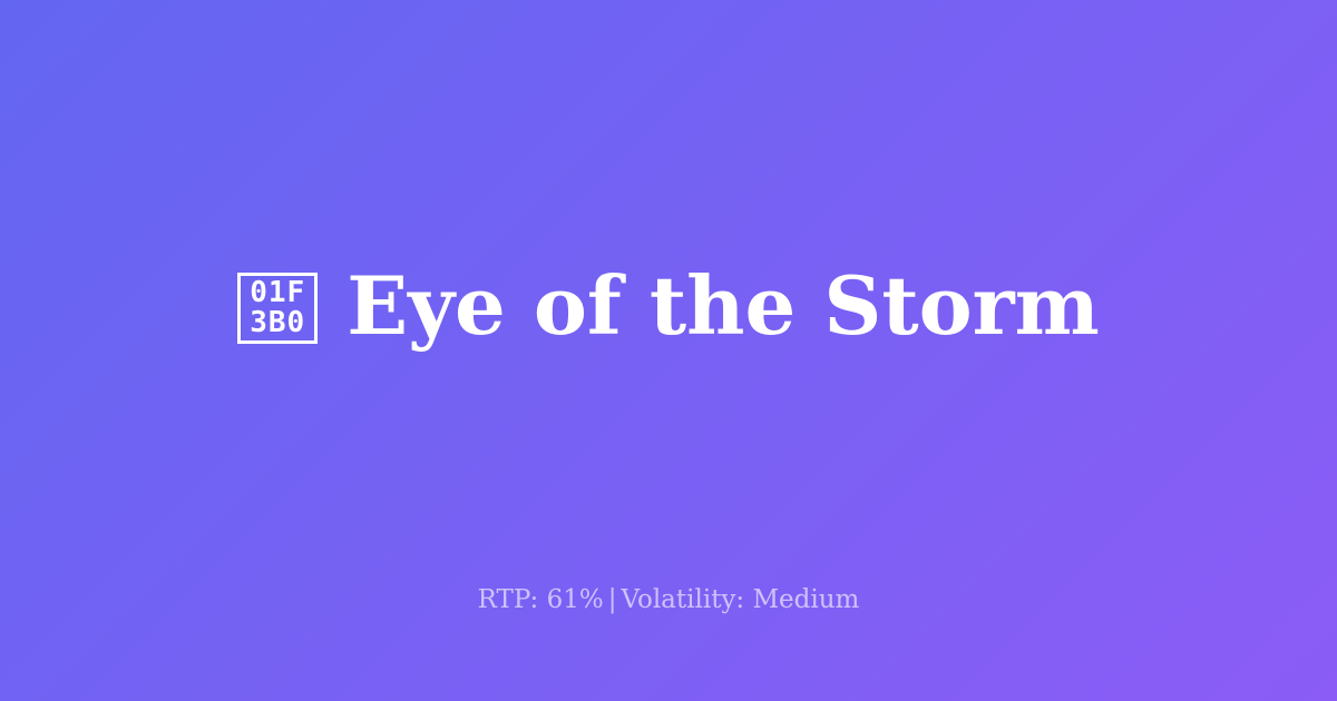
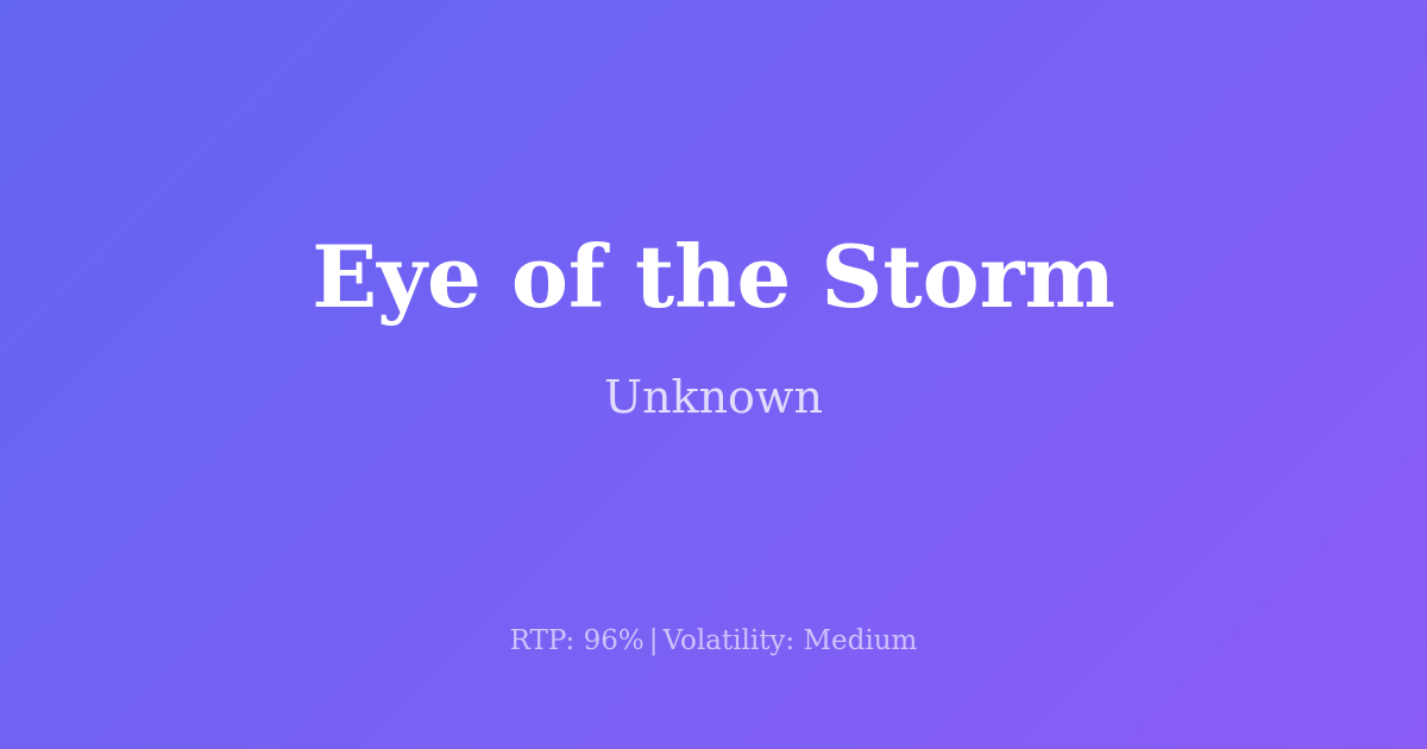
- 01F
- 3B0
  Eye of the Storm
+ Unknown
- RTP: 61% | Volatility: Medium
+ RTP: 96% | Volatility: Medium
